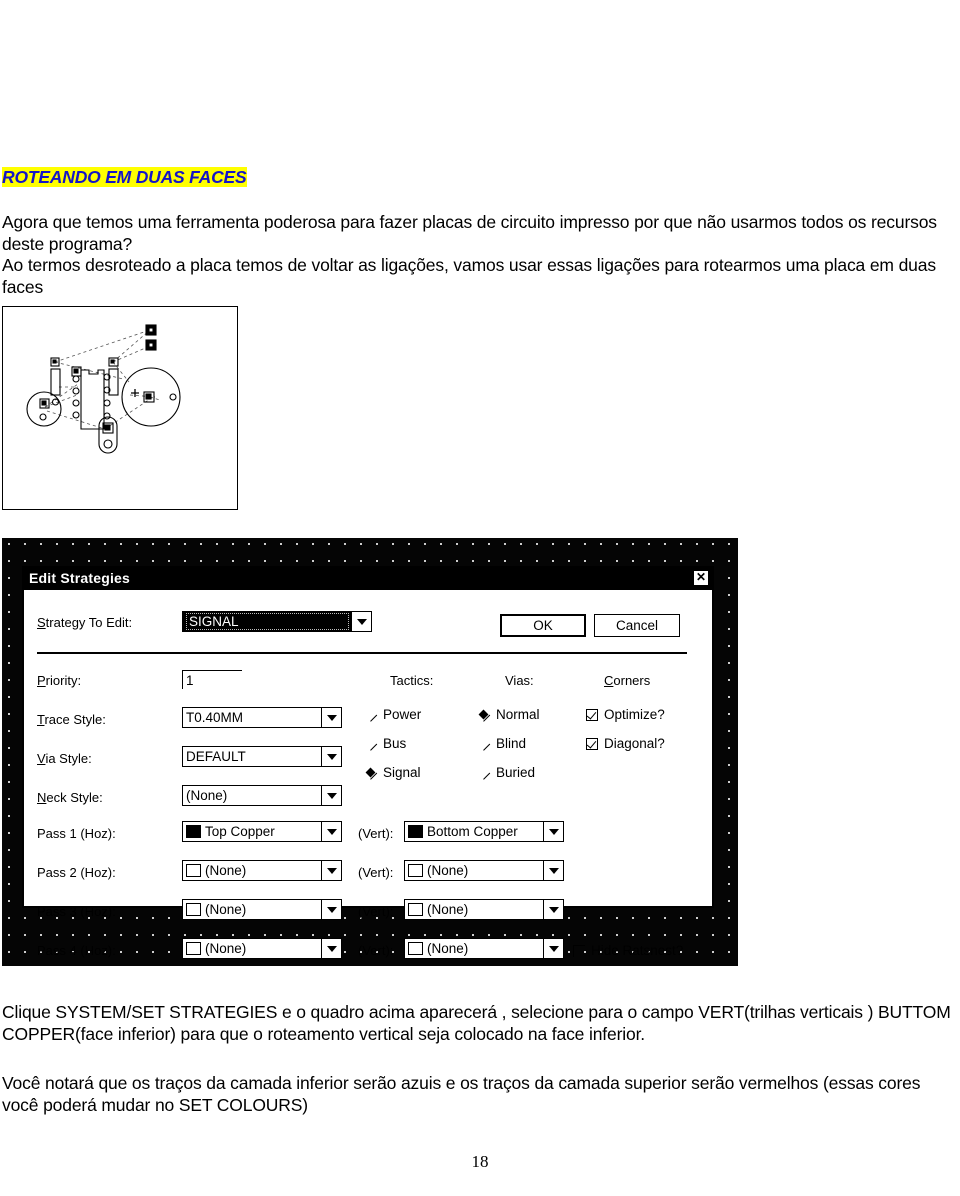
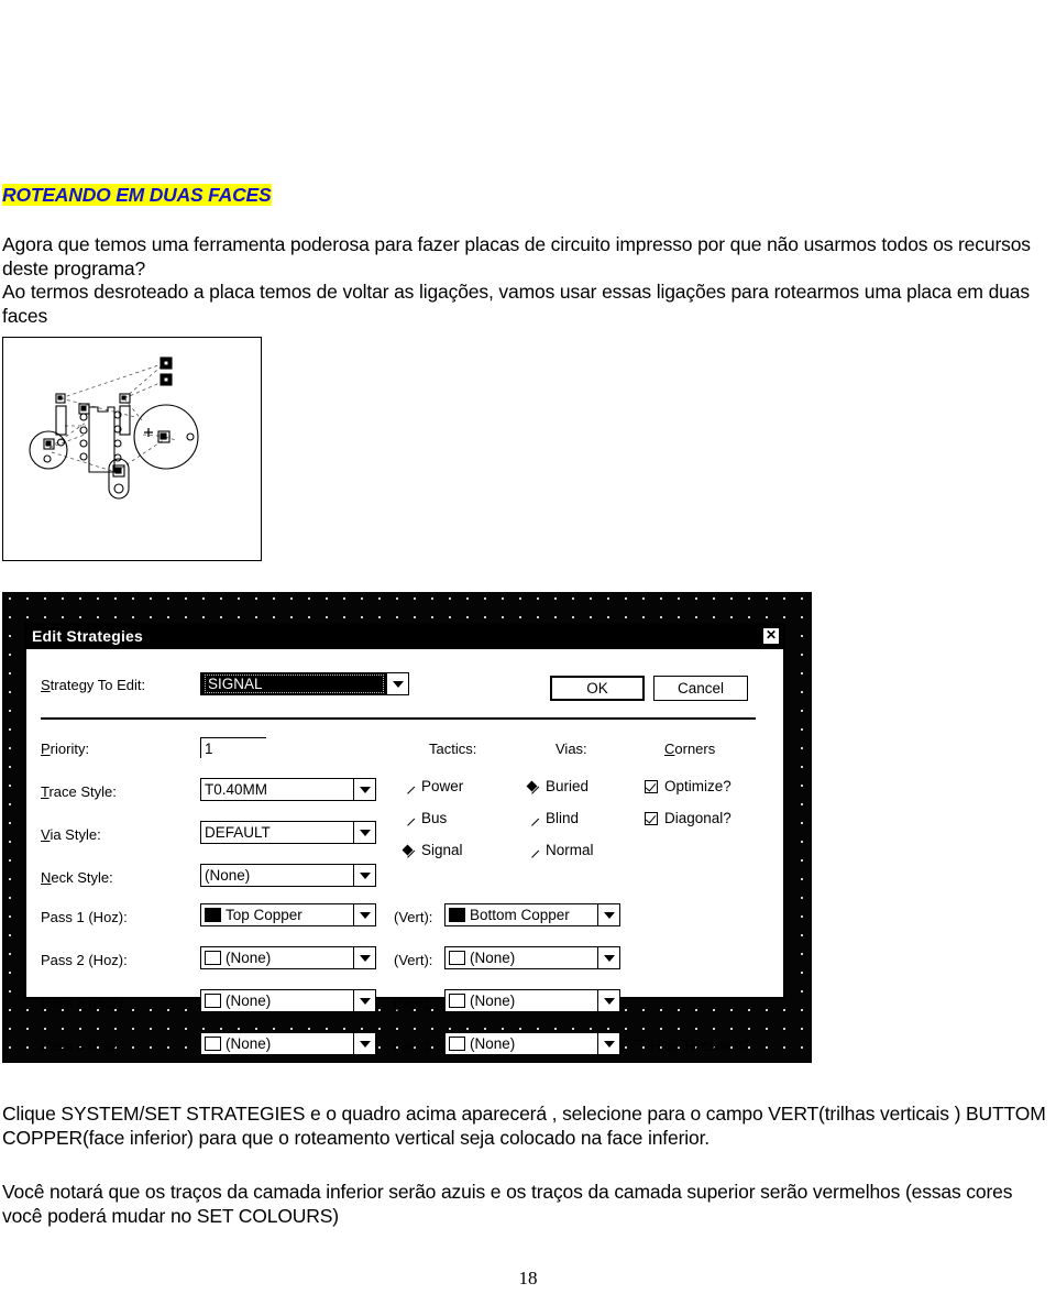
  ROTEANDO EM DUAS FACES
  Agora que temos uma ferramenta poderosa para fazer placas de circuito impresso por que não usarmos todos os recursos deste programa?
  Ao termos desroteado a placa temos de voltar as ligações, vamos usar essas ligações para rotearmos uma placa em duas faces
  Edit Strategies
  ✕
  Strategy To Edit:
  SIGNAL
  OK
  Cancel
  Priority:
  1
  Trace Style:
  T0.40MM
  Via Style:
  DEFAULT
  Neck Style:
  (None)
  Tactics:
  Power
  Bus
  Signal
  Vias:
- Normal
+ Buried
  Blind
- Buried
+ Normal
  Corners
  Optimize?
  Diagonal?
  Pass 1 (Hoz):
  Top Copper
  (Vert):
  Bottom Copper
  Pass 2 (Hoz):
  (None)
  (Vert):
  (None)
  Pass 3 (Hoz):
  (None)
  (Vert):
  (None)
  Pass 4 (Hoz):
  (None)
  (Vert):
  (None)
  Hide Ratsnest?
  Clique SYSTEM/SET STRATEGIES e o quadro acima aparecerá , selecione para o campo VERT(trilhas verticais ) BUTTOM COPPER(face inferior) para que o roteamento vertical seja colocado na face inferior.
  Você notará que os traços da camada inferior serão azuis e os traços da camada superior serão vermelhos (essas cores você poderá mudar no SET COLOURS)
  18
